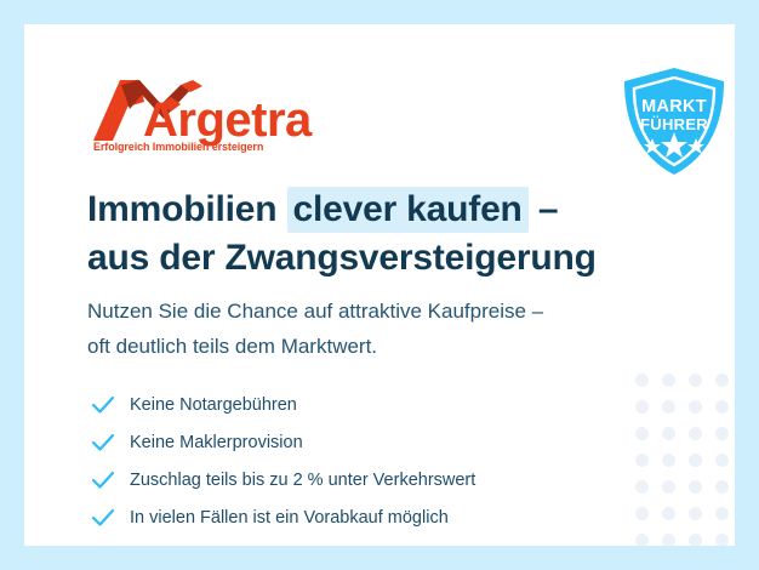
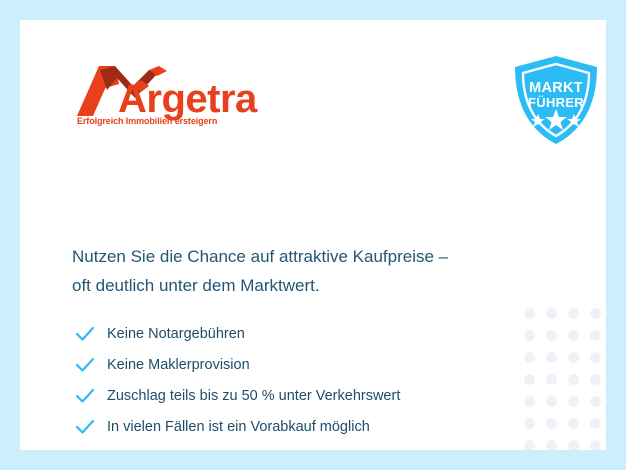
  Argetra
  Erfolgreich Immobilien ersteigern
  MARKT
  FÜHRER
- Immobilien clever kaufen –
- aus der Zwangsversteigerung
  Nutzen Sie die Chance auf attraktive Kaufpreise –
- oft deutlich teils dem Marktwert.
+ oft deutlich unter dem Marktwert.
  Keine Notargebühren
  Keine Maklerprovision
- Zuschlag teils bis zu 2 % unter Verkehrswert
+ Zuschlag teils bis zu 50 % unter Verkehrswert
  In vielen Fällen ist ein Vorabkauf möglich
